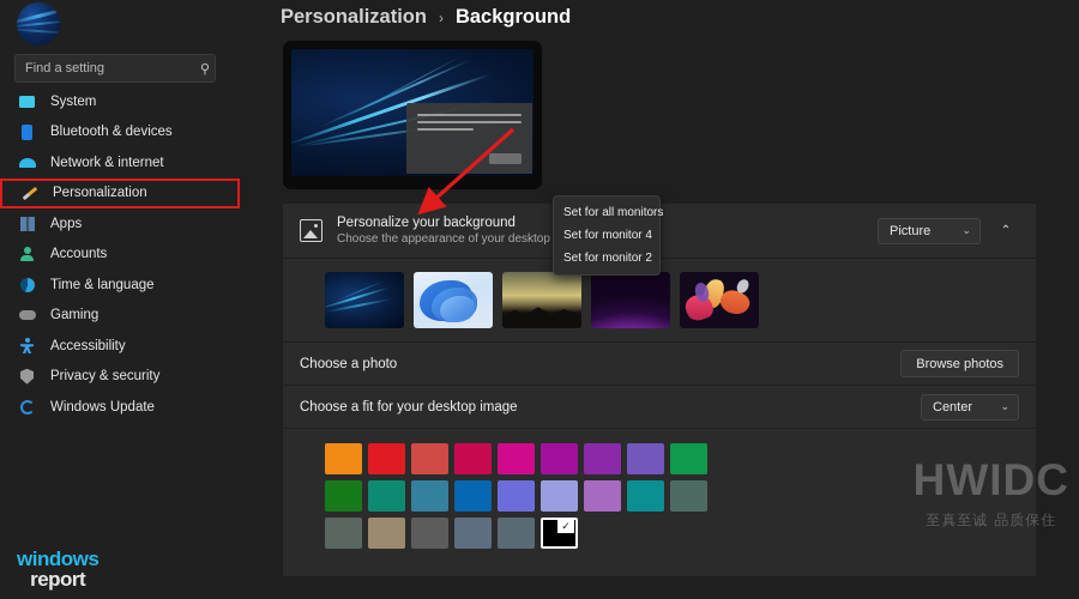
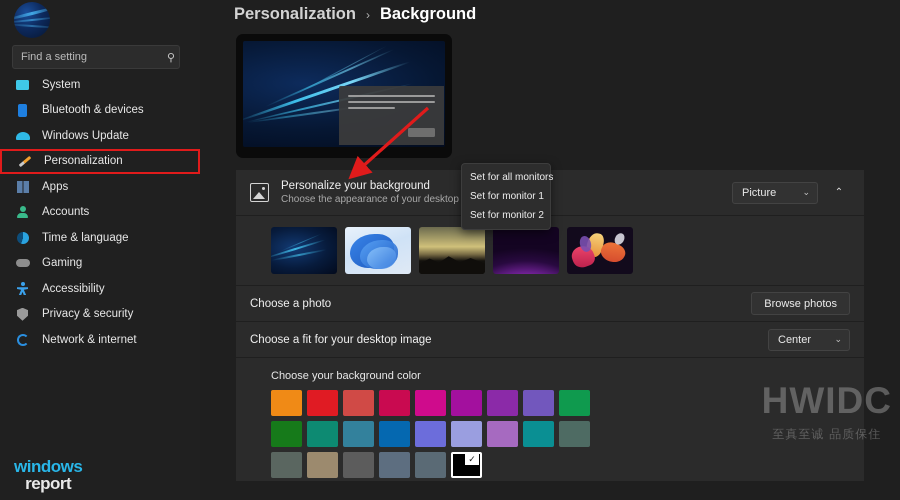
  Find a setting
  System
  Bluetooth & devices
- Network & internet
+ Windows Update
  Personalization
  Apps
  Accounts
  Time & language
  Gaming
  Accessibility
  Privacy & security
- Windows Update
+ Network & internet
  Personalization
  ›
  Background
  Personalize your background
  Choose the appearance of your desktop
  Picture
  ⌄
  ⌃
  Choose a photo
  Browse photos
  Choose a fit for your desktop image
  Center
  ⌄
+ Choose your background color
  ✓
  Set for all monitors
- Set for monitor 4
+ Set for monitor 1
  Set for monitor 2
  windows
  report
  HWIDC
  至真至诚 品质保住
